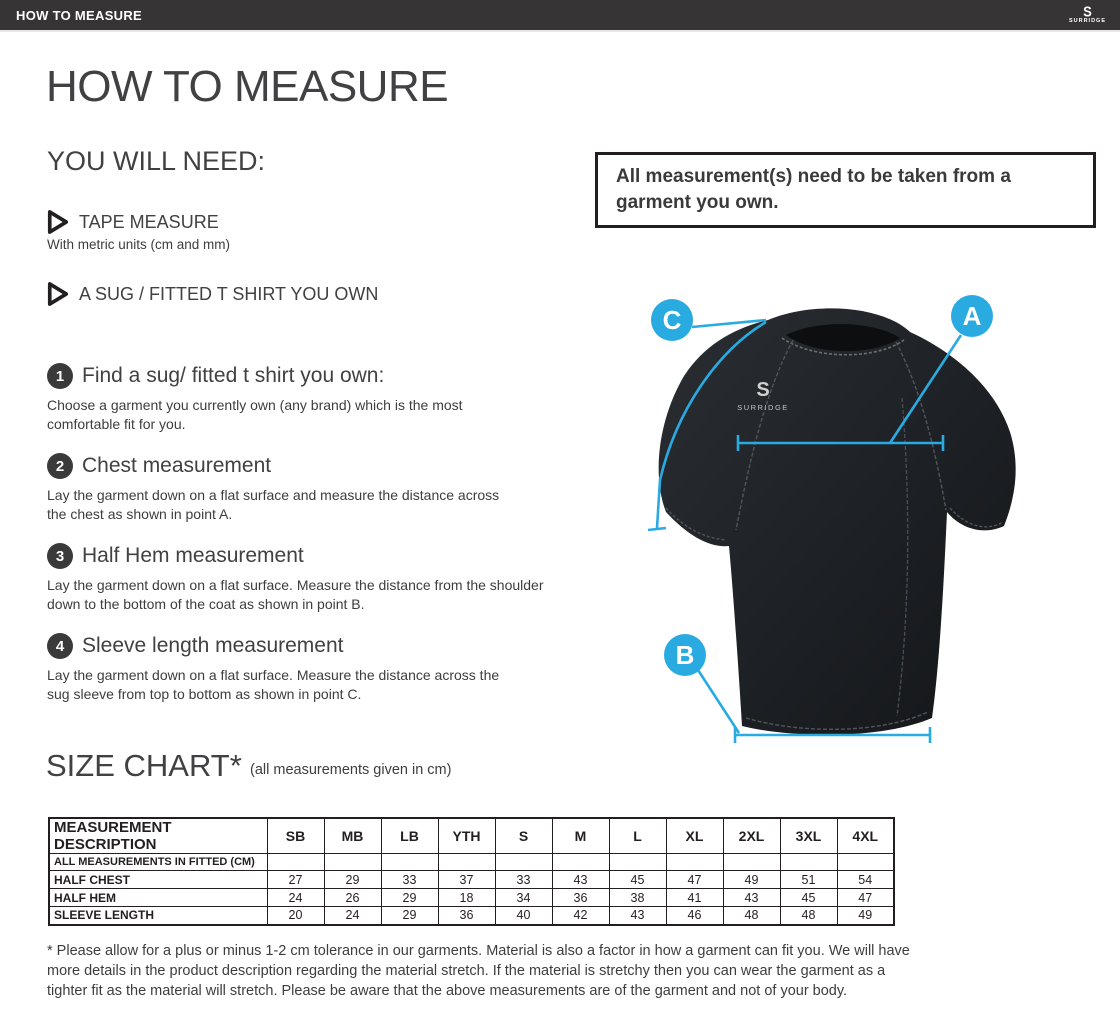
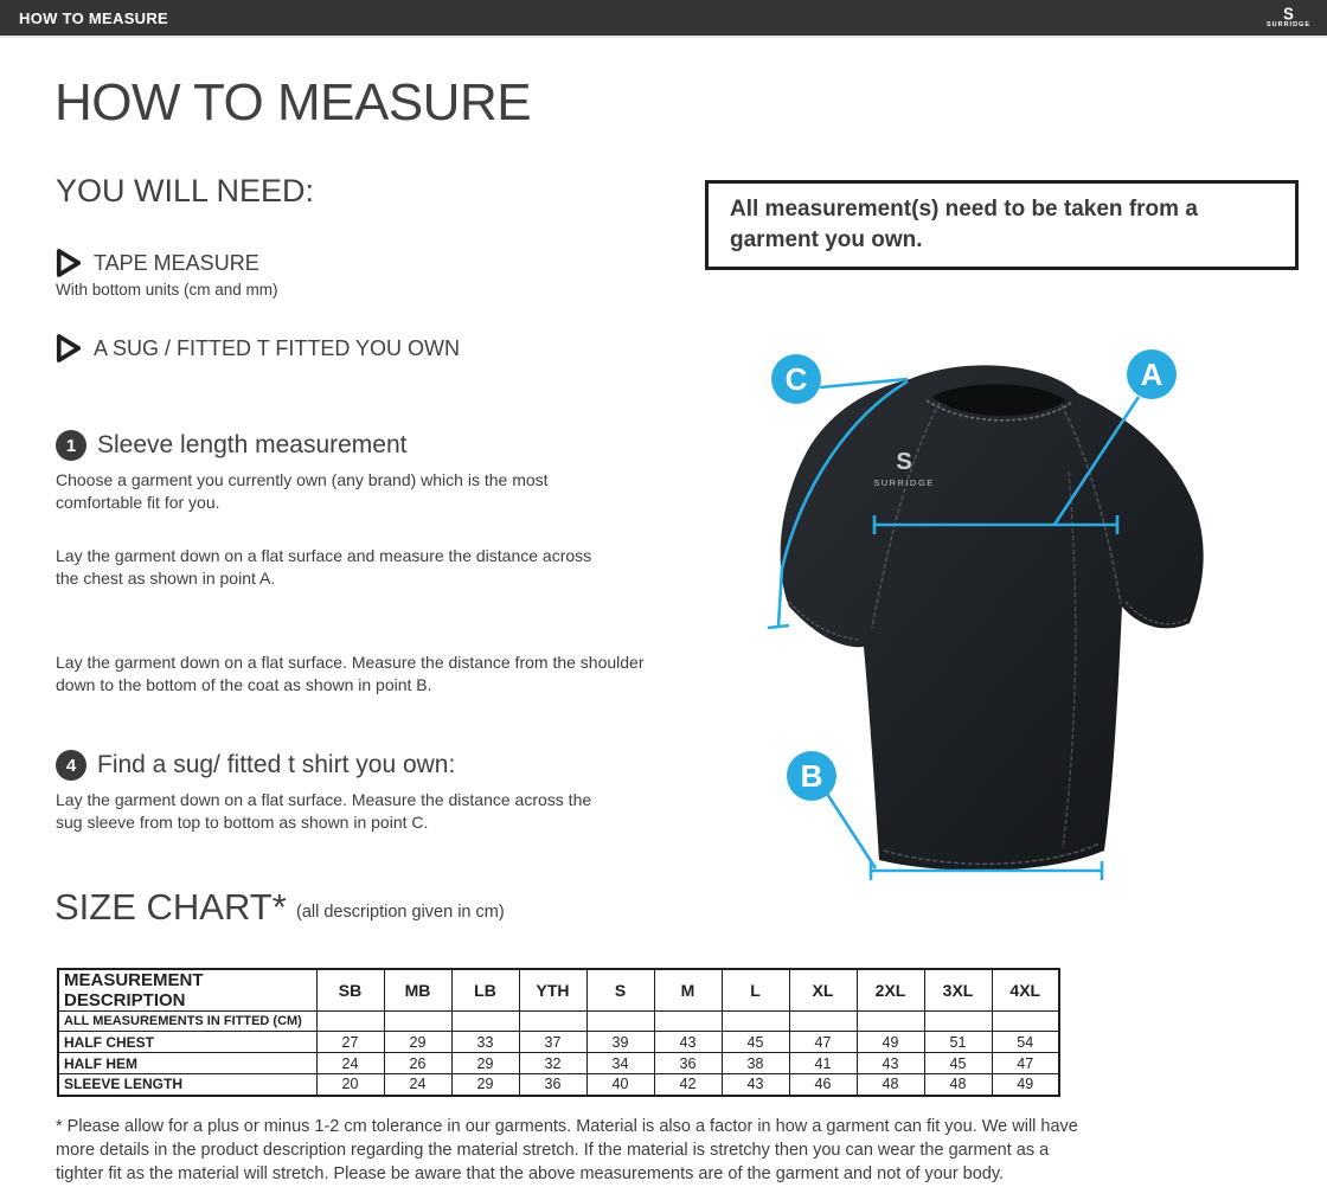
  HOW TO MEASURE
  S
  HOW TO MEASURE
  YOU WILL NEED:
  TAPE MEASURE
- With metric units (cm and mm)
+ With bottom units (cm and mm)
- A SUG / FITTED T SHIRT YOU OWN
+ A SUG / FITTED T FITTED YOU OWN
  1
- Find a sug/ fitted t shirt you own:
+ Sleeve length measurement
  Choose a garment you currently own (any brand) which is the most
  comfortable fit for you.
- 2
- Chest measurement
  Lay the garment down on a flat surface and measure the distance across
  the chest as shown in point A.
- 3
- Half Hem measurement
  Lay the garment down on a flat surface. Measure the distance from the shoulder
  down to the bottom of the coat as shown in point B.
  4
- Sleeve length measurement
+ Find a sug/ fitted t shirt you own:
  Lay the garment down on a flat surface. Measure the distance across the
  sug sleeve from top to bottom as shown in point C.
  All measurement(s) need to be taken from a
  garment you own.
  S
  SURRIDGE
  C
  A
  B
  SIZE CHART*
- (all measurements given in cm)
+ (all description given in cm)
  MEASUREMENT DESCRIPTION	SB	MB	LB	YTH	S	M	L	XL	2XL	3XL	4XL
  ALL MEASUREMENTS IN FITTED (CM)
- HALF CHEST	27	29	33	37	33	43	45	47	49	51	54
+ HALF CHEST	27	29	33	37	39	43	45	47	49	51	54
- HALF HEM	24	26	29	18	34	36	38	41	43	45	47
+ HALF HEM	24	26	29	32	34	36	38	41	43	45	47
  SLEEVE LENGTH	20	24	29	36	40	42	43	46	48	48	49
  * Please allow for a plus or minus 1-2 cm tolerance in our garments. Material is also a factor in how a garment can fit you. We will have
  more details in the product description regarding the material stretch. If the material is stretchy then you can wear the garment as a
  tighter fit as the material will stretch. Please be aware that the above measurements are of the garment and not of your body.
